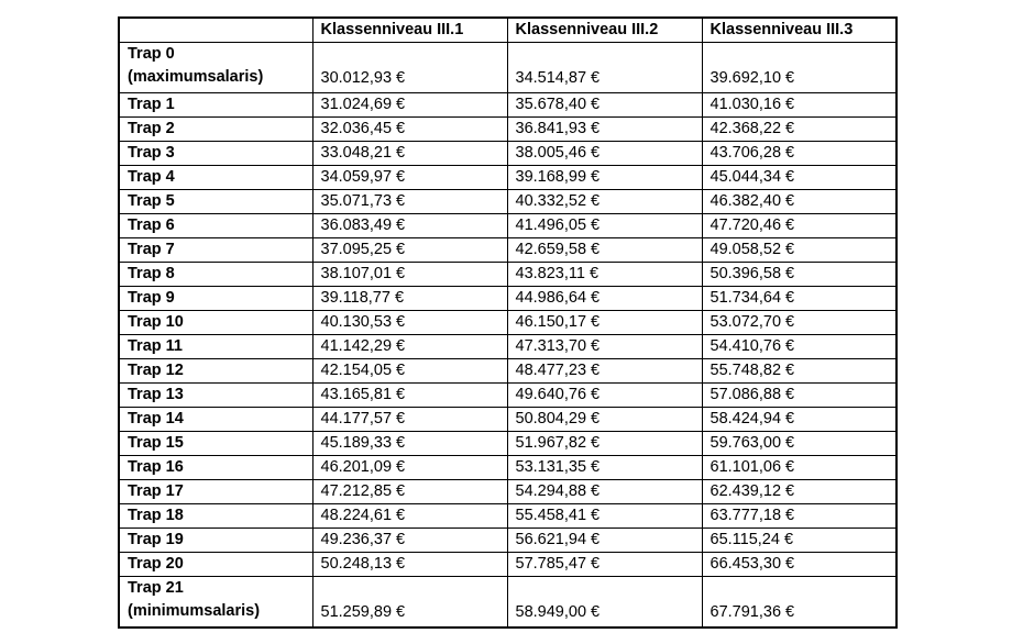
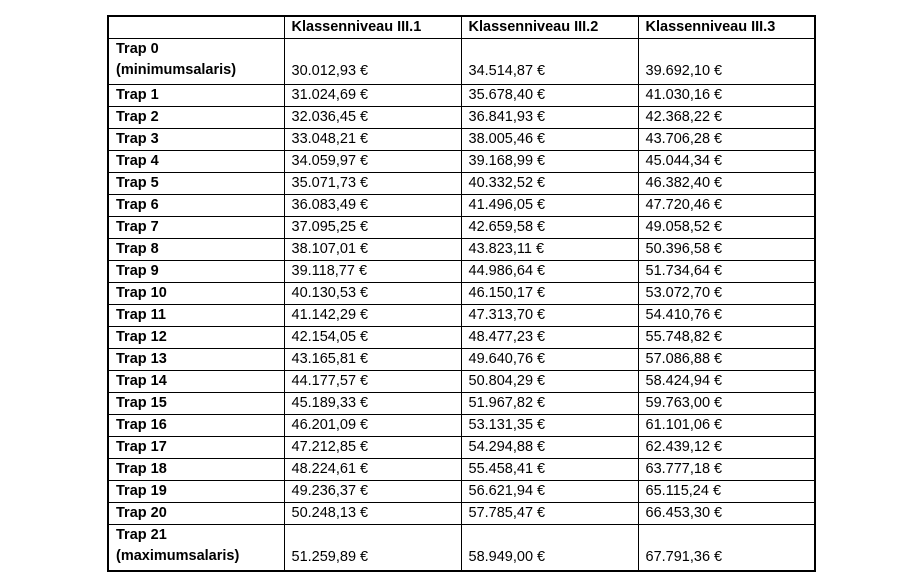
  	Klassenniveau III.1	Klassenniveau III.2	Klassenniveau III.3
- Trap 0(maximumsalaris)	30.012,93 €	34.514,87 €	39.692,10 €
+ Trap 0(minimumsalaris)	30.012,93 €	34.514,87 €	39.692,10 €
  Trap 1	31.024,69 €	35.678,40 €	41.030,16 €
  Trap 2	32.036,45 €	36.841,93 €	42.368,22 €
  Trap 3	33.048,21 €	38.005,46 €	43.706,28 €
  Trap 4	34.059,97 €	39.168,99 €	45.044,34 €
  Trap 5	35.071,73 €	40.332,52 €	46.382,40 €
  Trap 6	36.083,49 €	41.496,05 €	47.720,46 €
  Trap 7	37.095,25 €	42.659,58 €	49.058,52 €
  Trap 8	38.107,01 €	43.823,11 €	50.396,58 €
  Trap 9	39.118,77 €	44.986,64 €	51.734,64 €
  Trap 10	40.130,53 €	46.150,17 €	53.072,70 €
  Trap 11	41.142,29 €	47.313,70 €	54.410,76 €
  Trap 12	42.154,05 €	48.477,23 €	55.748,82 €
  Trap 13	43.165,81 €	49.640,76 €	57.086,88 €
  Trap 14	44.177,57 €	50.804,29 €	58.424,94 €
  Trap 15	45.189,33 €	51.967,82 €	59.763,00 €
  Trap 16	46.201,09 €	53.131,35 €	61.101,06 €
  Trap 17	47.212,85 €	54.294,88 €	62.439,12 €
  Trap 18	48.224,61 €	55.458,41 €	63.777,18 €
  Trap 19	49.236,37 €	56.621,94 €	65.115,24 €
  Trap 20	50.248,13 €	57.785,47 €	66.453,30 €
- Trap 21(minimumsalaris)	51.259,89 €	58.949,00 €	67.791,36 €
+ Trap 21(maximumsalaris)	51.259,89 €	58.949,00 €	67.791,36 €
